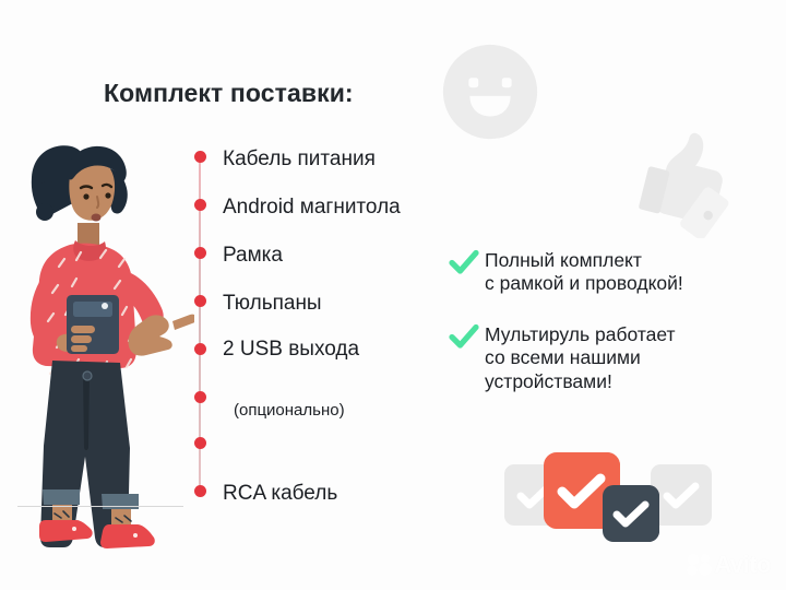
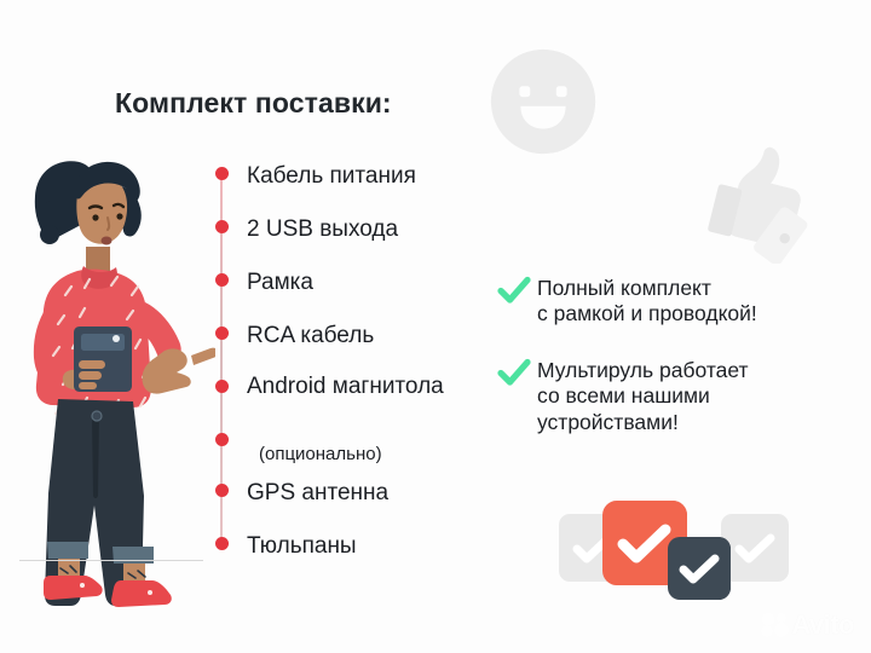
  Комплект поставки:
  Кабель питания
- Android магнитола
+ 2 USB выхода
  Рамка
- Тюльпаны
+ RCA кабель
- 2 USB выхода
+ Android магнитола
  (опционально)
+ GPS антенна
- RCA кабель
+ Тюльпаны
  Полный комплект
  с рамкой и проводкой!
  Мультируль работает
  со всеми нашими
  устройствами!
